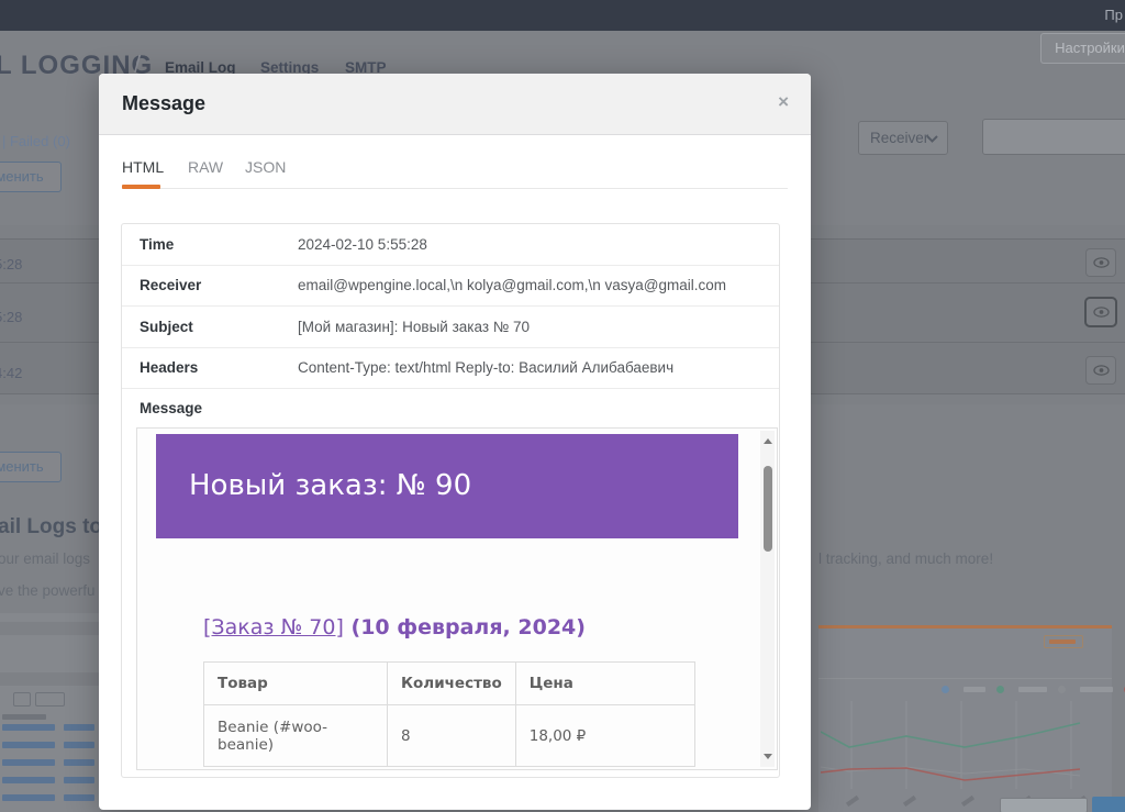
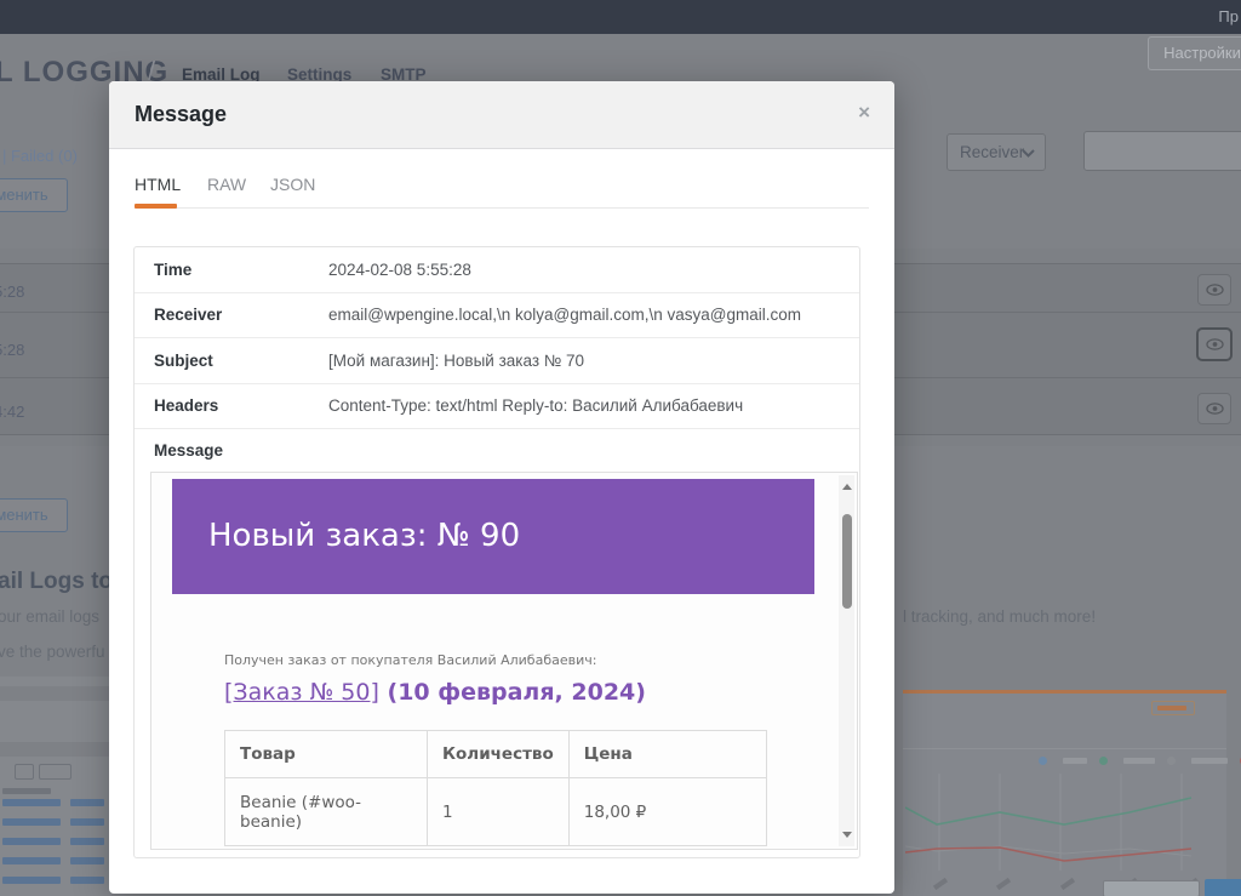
  Пр
  L LOGGING
  /
  Email Log
  Settings
  SMTP
  Настройки
  менить
  Receiver
  :28
  :28
  :42
  менить
  ail Logs to
  our email logs
  l tracking, and much more!
  ve the powerfu
  Message
  ×
  HTML
  RAW
  JSON
  Time
- 2024-02-10 5:55:28
+ 2024-02-08 5:55:28
  Receiver
  email@wpengine.local,\n kolya@gmail.com,\n vasya@gmail.com
  Subject
  [Мой магазин]: Новый заказ № 70
  Headers
  Content-Type: text/html Reply-to: Василий Алибабаевич
  Message
  Новый заказ: № 90
+ Получен заказ от покупателя Василий Алибабаевич:
- [Заказ № 70] (10 февраля, 2024)
+ [Заказ № 50] (10 февраля, 2024)
  Товар	Количество	Цена
- Beanie (#woo-beanie)	8	18,00 ₽
+ Beanie (#woo-beanie)	1	18,00 ₽
